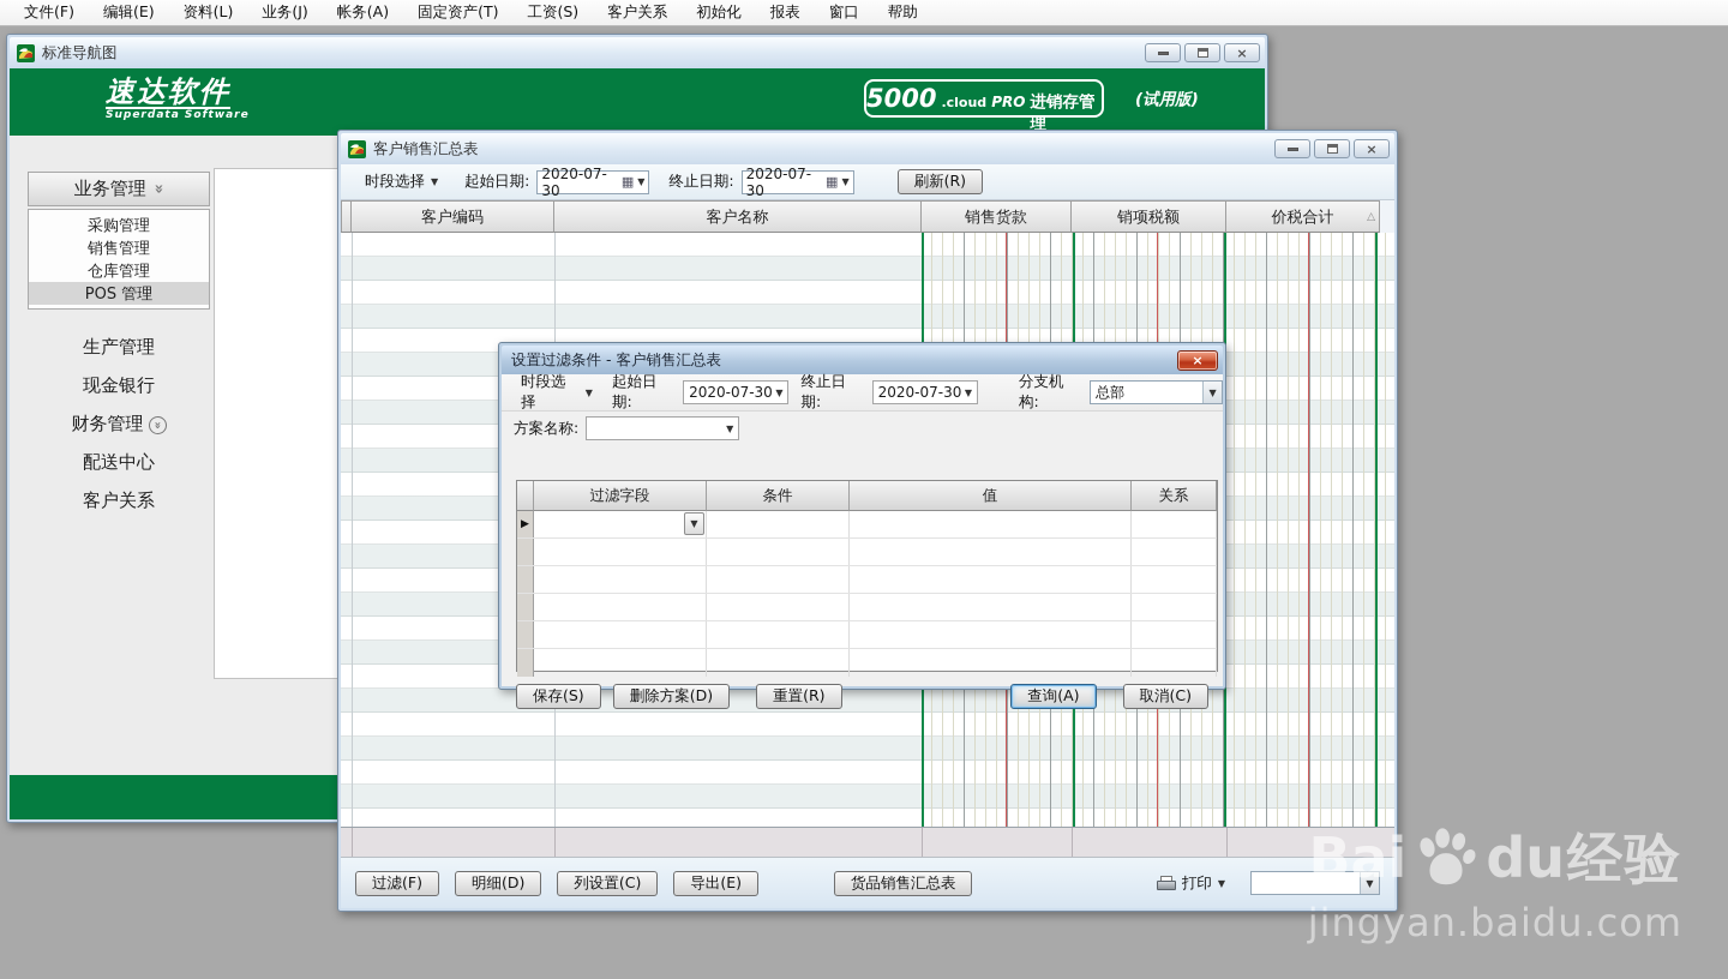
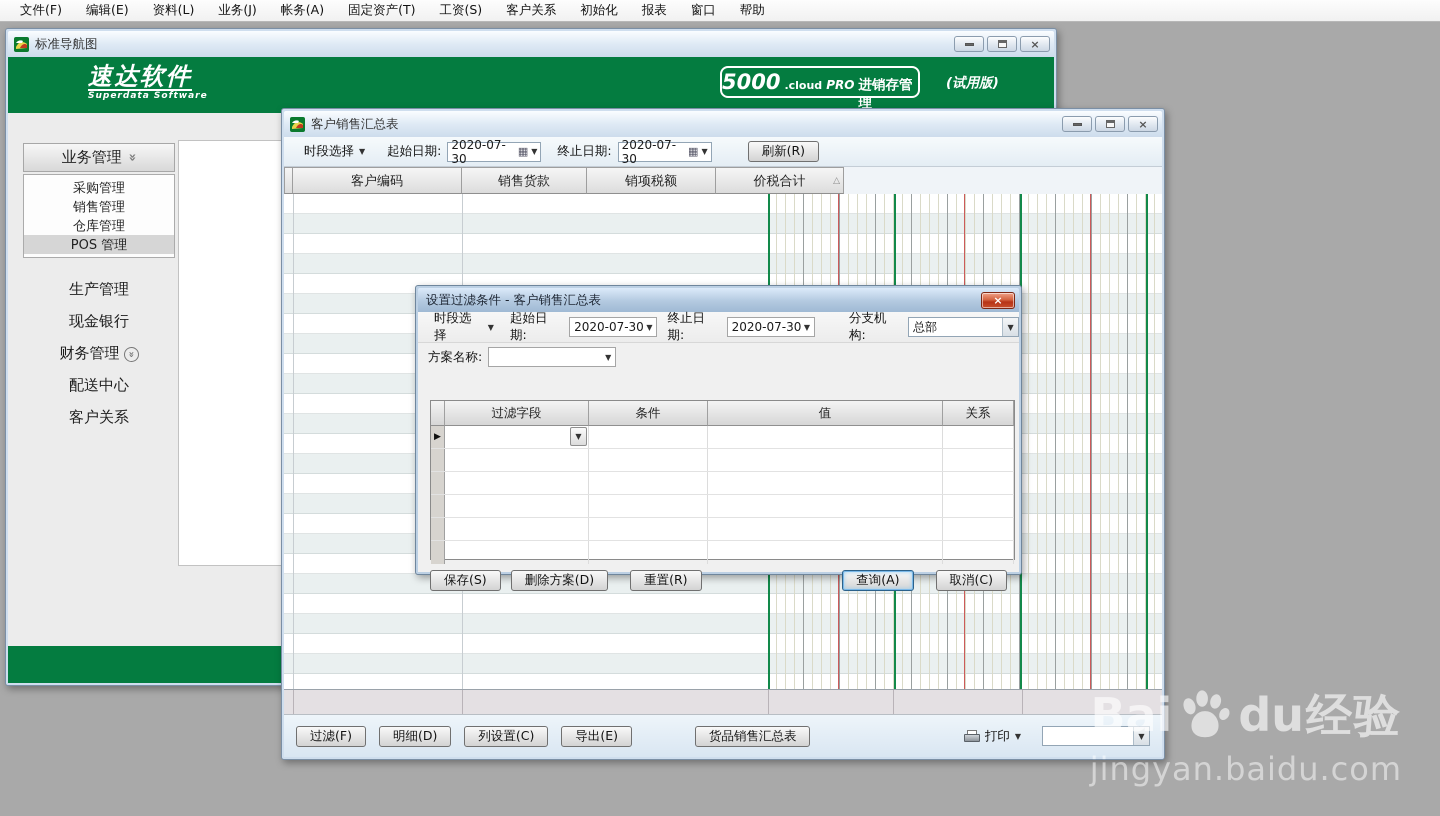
  文件(F)
  编辑(E)
  资料(L)
  业务(J)
  帐务(A)
  固定资产(T)
  工资(S)
  客户关系
  初始化
  报表
  窗口
  帮助
  标准导航图
  ×
  速达软件
  Superdata Software
  5000
  .cloud
  PRO
  进销存管理
  (试用版)
  业务管理
  采购管理
  销售管理
  仓库管理
  POS 管理
  生产管理
  现金银行
  财务管理
  配送中心
  客户关系
  客户销售汇总表
  ×
  时段选择
  ▼
  起始日期:
  2020-07-30
  ▦
  ▼
  终止日期:
  2020-07-30
  ▦
  ▼
  刷新(R)
  客户编码
- 客户名称
  销售货款
  销项税额
  价税合计
  △
  过滤(F)
  明细(D)
  列设置(C)
  导出(E)
  货品销售汇总表
  打印
  ▼
  ▼
  设置过滤条件 - 客户销售汇总表
  ×
  时段选择
  ▼
  起始日期:
  2020-07-30
  ▼
  终止日期:
  2020-07-30
  ▼
  分支机构:
  总部
  ▼
  方案名称:
  ▼
  过滤字段
  条件
  值
  关系
  ▶
  ▼
  保存(S)
  删除方案(D)
  重置(R)
  查询(A)
  取消(C)
  Bai
  du
  经验
  jingyan.baidu.com
